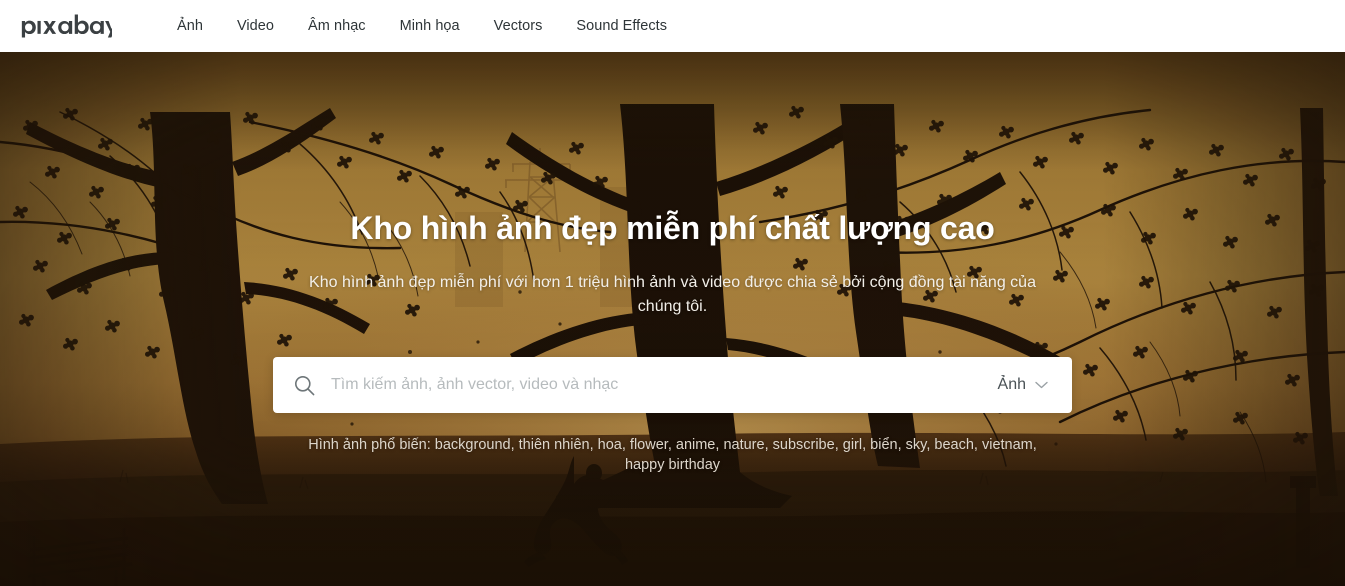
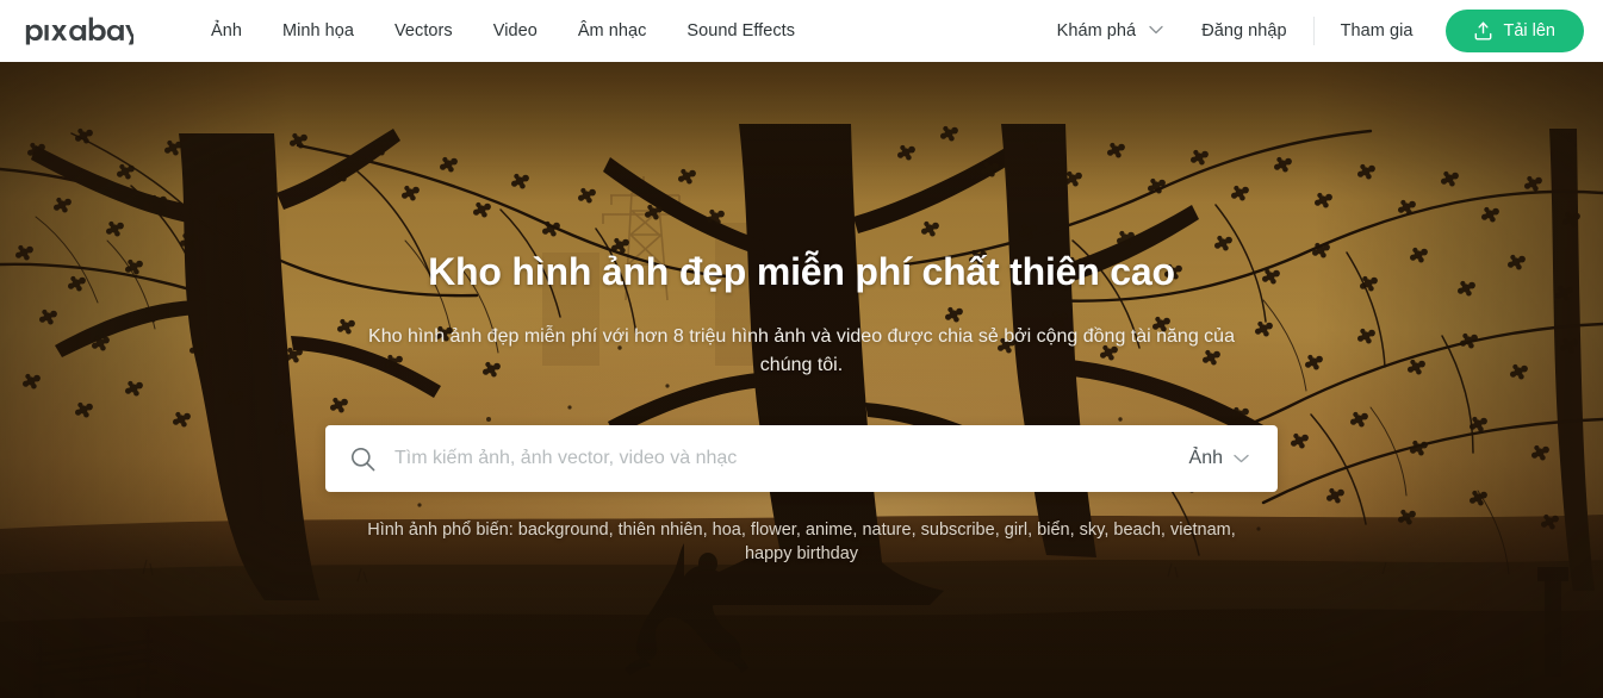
  Ảnh
- Video
+ Minh họa
- Âm nhạc
+ Vectors
- Minh họa
+ Video
- Vectors
+ Âm nhạc
  Sound Effects
+ Khám phá
+ Đăng nhập
+ Tham gia
+ Tải lên
- Kho hình ảnh đẹp miễn phí chất lượng cao
+ Kho hình ảnh đẹp miễn phí chất thiên cao
- Kho hình ảnh đẹp miễn phí với hơn 1 triệu hình ảnh và video được chia sẻ bởi cộng đồng tài năng của chúng tôi.
+ Kho hình ảnh đẹp miễn phí với hơn 8 triệu hình ảnh và video được chia sẻ bởi cộng đồng tài năng của chúng tôi.
  Tìm kiếm ảnh, ảnh vector, video và nhạc
  Ảnh
  Hình ảnh phổ biến: background, thiên nhiên, hoa, flower, anime, nature, subscribe, girl, biển, sky, beach, vietnam, happy birthday
